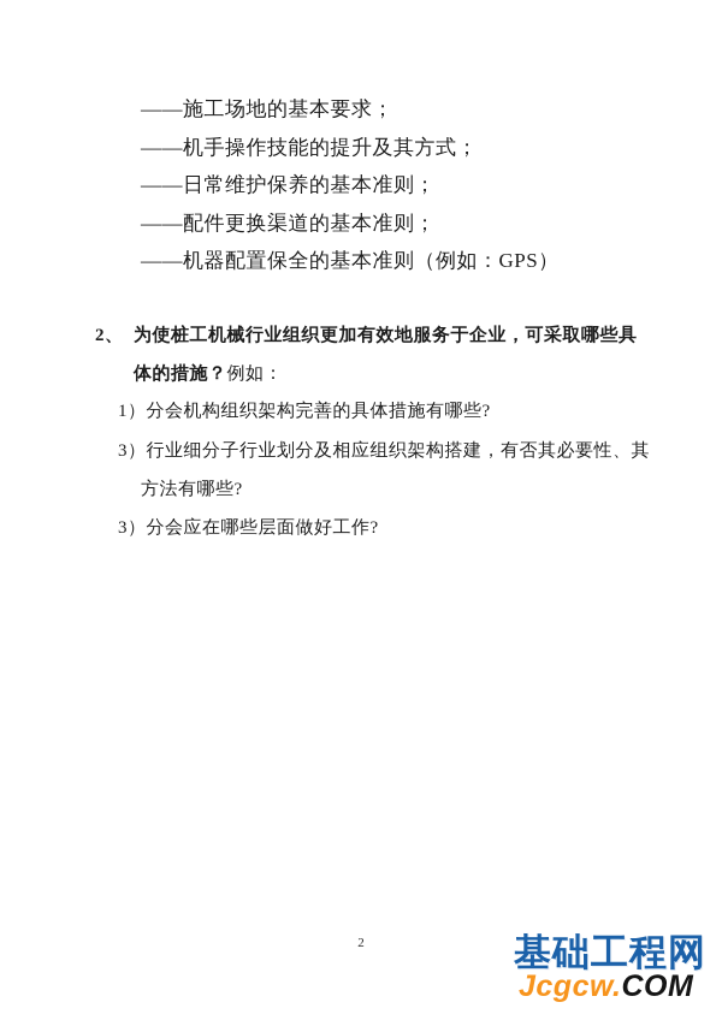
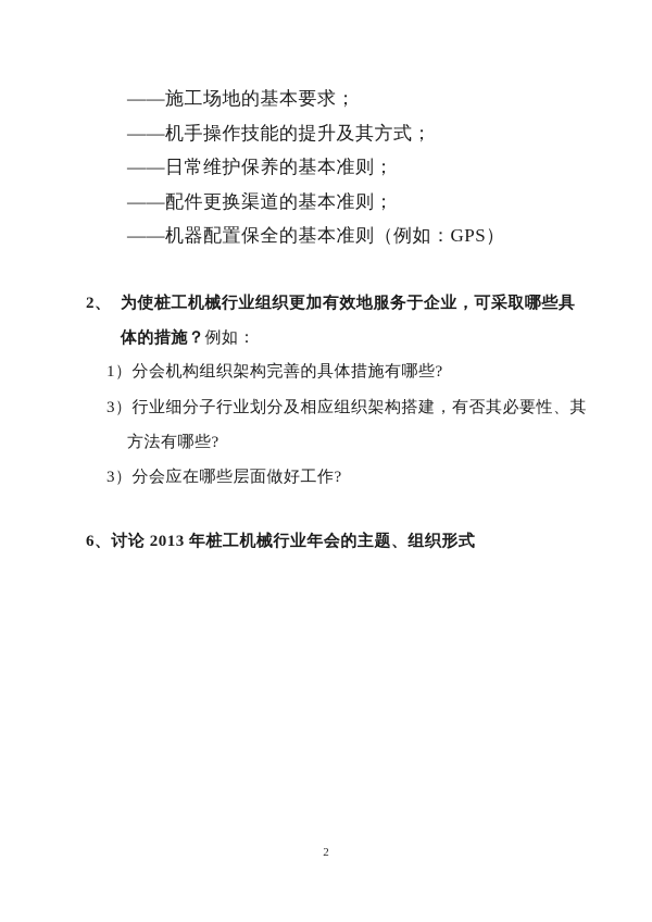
  ——施工场地的基本要求；
  ——机手操作技能的提升及其方式；
  ——日常维护保养的基本准则；
  ——配件更换渠道的基本准则；
  ——机器配置保全的基本准则（例如：GPS）
  2、
  为使桩工机械行业组织更加有效地服务于企业，可采取哪些具
  体的措施？例如：
  1）分会机构组织架构完善的具体措施有哪些?
  3）行业细分子行业划分及相应组织架构搭建，有否其必要性、其
  方法有哪些?
  3）分会应在哪些层面做好工作?
+ 6、讨论 2013 年桩工机械行业年会的主题、组织形式
  2
- 基础工程网
- Jcgcw.COM
